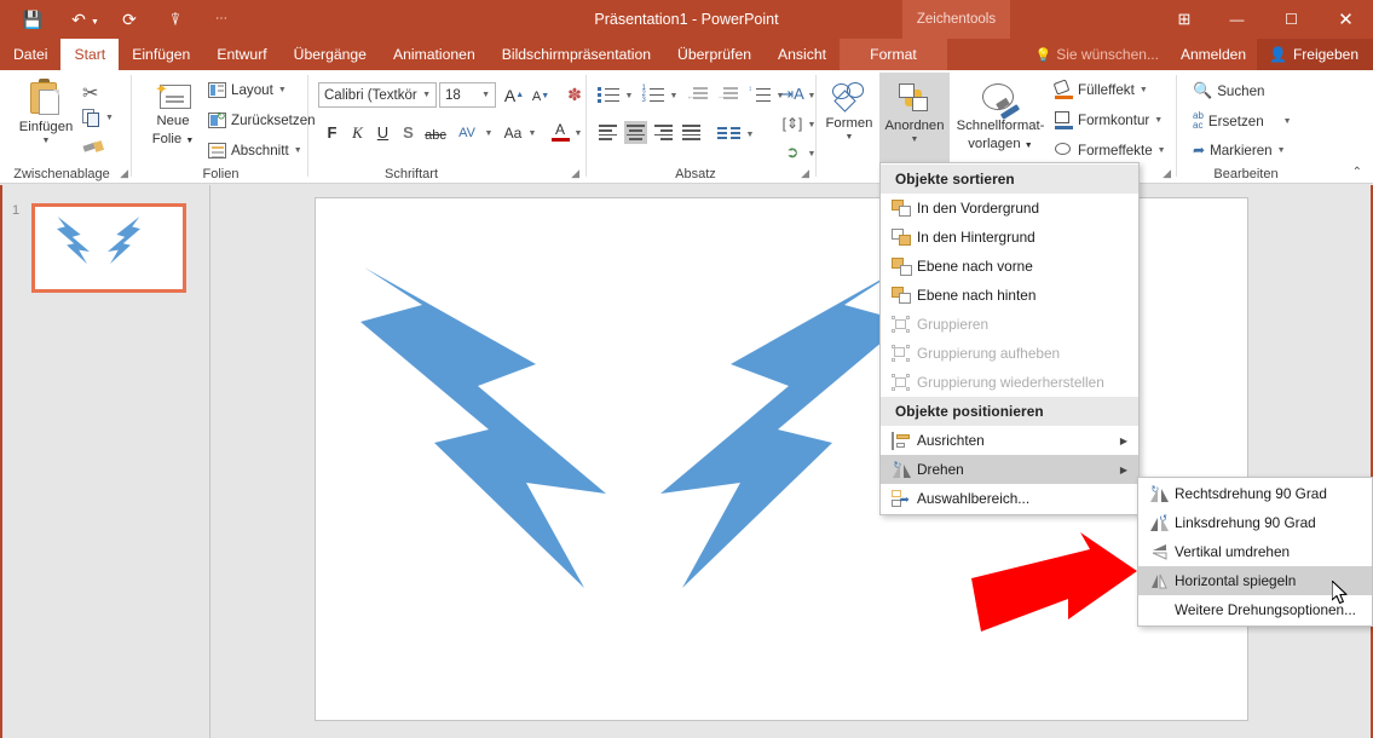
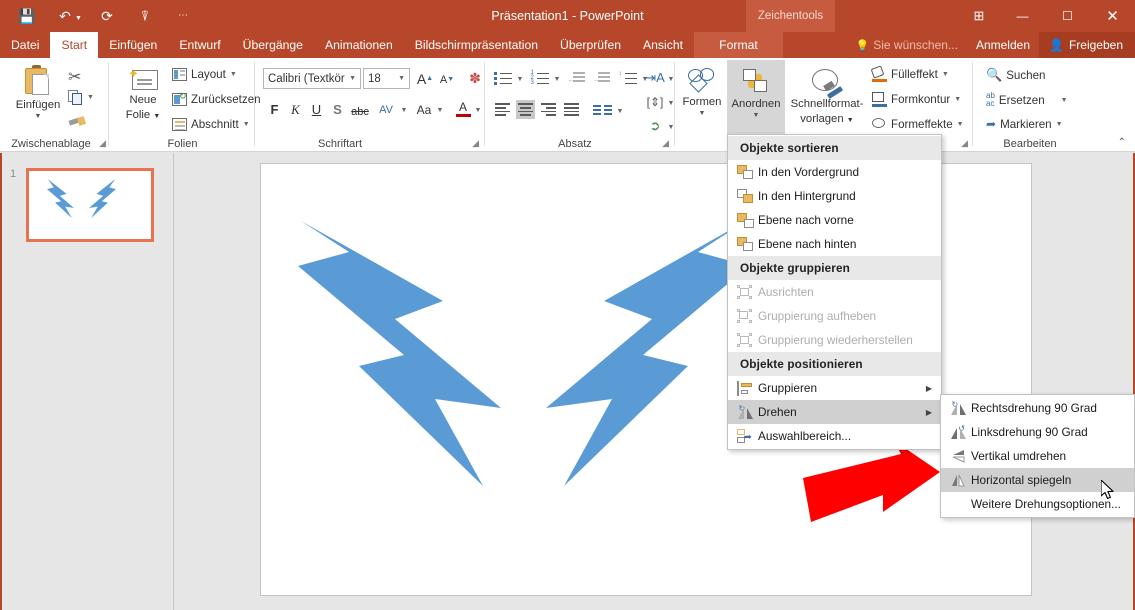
  💾
  ↶
  ⟳
  ⍒
  ⋯
  Präsentation1 - PowerPoint
  Zeichentools
  ⊞
  —
  ☐
  ✕
  Datei
  Start
  Einfügen
  Entwurf
  Übergänge
  Animationen
  Bildschirmpräsentation
  Überprüfen
  Ansicht
  Format
  💡
  Sie wünschen...
  Anmelden
  👤
  Freigeben
  Einfügen
  ✂
  Zwischenablage
  ◢
  ✦
  Neue
  Folie
  Layout
  ↻
  Zurücksetzen
  Abschnitt
  Folien
  Calibri (Textkör
  18
  A
  A
  ✽
  F
  K
  U
  S
  abc
  AV
  Aa
  A
  Schriftart
  ◢
  ←
  →
  ⇥A
  [⇕]
  ➲
  Absatz
  ◢
  Formen
  Anordnen
  Schnellformat-
  vorlagen
  Fülleffekt
  Formkontur
  Formeffekte
  ◢
  🔍
  Suchen
  ab
  ac
  Ersetzen
  ➦
  Markieren
  Bearbeiten
  ⌃
  1
  Objekte sortieren
  In den Vordergrund
  In den Hintergrund
  Ebene nach vorne
  Ebene nach hinten
+ Objekte gruppieren
- Gruppieren
+ Ausrichten
  Gruppierung aufheben
  Gruppierung wiederherstellen
  Objekte positionieren
- Ausrichten
+ Gruppieren
  ▶
  ↻
  Drehen
  ▶
  ➦
  Auswahlbereich...
  ↻
  Rechtsdrehung 90 Grad
  Linksdrehung 90 Grad
  Vertikal umdrehen
  Horizontal spiegeln
  Weitere Drehungsoptionen...
